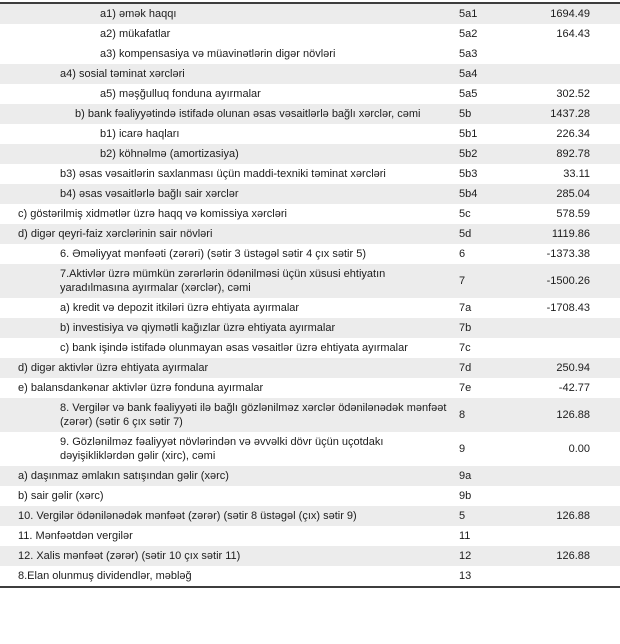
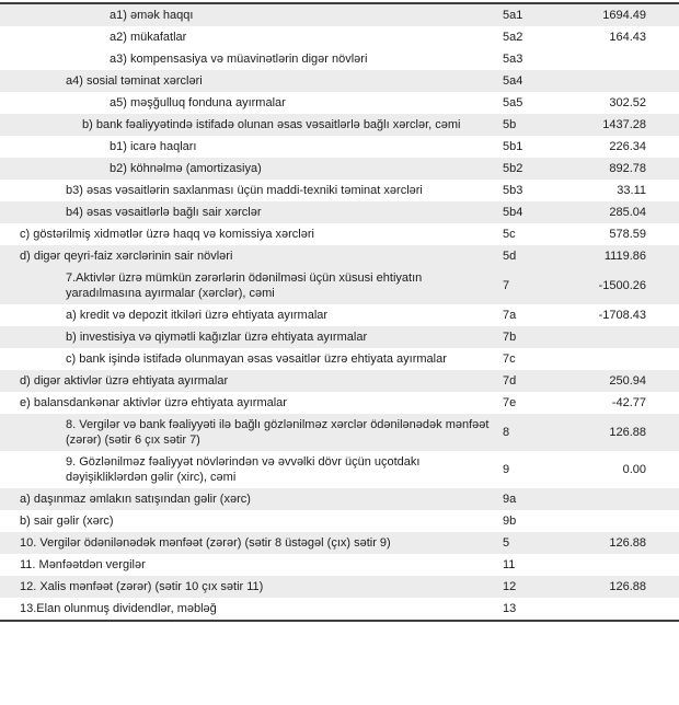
  a1) əmək haqqı	5a1	1694.49
  a2) mükafatlar	5a2	164.43
  a3) kompensasiya və müavinətlərin digər növləri	5a3
  a4) sosial təminat xərcləri	5a4
  a5) məşğulluq fonduna ayırmalar	5a5	302.52
  b) bank fəaliyyətində istifadə olunan əsas vəsaitlərlə bağlı xərclər, cəmi	5b	1437.28
  b1) icarə haqları	5b1	226.34
  b2) köhnəlmə (amortizasiya)	5b2	892.78
  b3) əsas vəsaitlərin saxlanması üçün maddi-texniki təminat xərcləri	5b3	33.11
  b4) əsas vəsaitlərlə bağlı sair xərclər	5b4	285.04
  c) göstərilmiş xidmətlər üzrə haqq və komissiya xərcləri	5c	578.59
  d) digər qeyri-faiz xərclərinin sair növləri	5d	1119.86
- 6. Əməliyyat mənfəəti (zərəri) (sətir 3 üstəgəl sətir 4 çıx sətir 5)	6	-1373.38
  7.Aktivlər üzrə mümkün zərərlərin ödənilməsi üçün xüsusi ehtiyatın yaradılmasına ayırmalar (xərclər), cəmi	7	-1500.26
  a) kredit və depozit itkiləri üzrə ehtiyata ayırmalar	7a	-1708.43
  b) investisiya və qiymətli kağızlar üzrə ehtiyata ayırmalar	7b
  c) bank işində istifadə olunmayan əsas vəsaitlər üzrə ehtiyata ayırmalar	7c
  d) digər aktivlər üzrə ehtiyata ayırmalar	7d	250.94
- e) balansdankənar aktivlər üzrə fonduna ayırmalar	7e	-42.77
+ e) balansdankənar aktivlər üzrə ehtiyata ayırmalar	7e	-42.77
  8. Vergilər və bank fəaliyyəti ilə bağlı gözlənilməz xərclər ödənilənədək mənfəət (zərər) (sətir 6 çıx sətir 7)	8	126.88
  9. Gözlənilməz fəaliyyət növlərindən və əvvəlki dövr üçün uçotdakı dəyişikliklərdən gəlir (xirc), cəmi	9	0.00
  a) daşınmaz əmlakın satışından gəlir (xərc)	9a
  b) sair gəlir (xərc)	9b
  10. Vergilər ödənilənədək mənfəət (zərər) (sətir 8 üstəgəl (çıx) sətir 9)	5	126.88
  11. Mənfəətdən vergilər	11
  12. Xalis mənfəət (zərər) (sətir 10 çıx sətir 11)	12	126.88
- 8.Elan olunmuş dividendlər, məbləğ	13
+ 13.Elan olunmuş dividendlər, məbləğ	13
